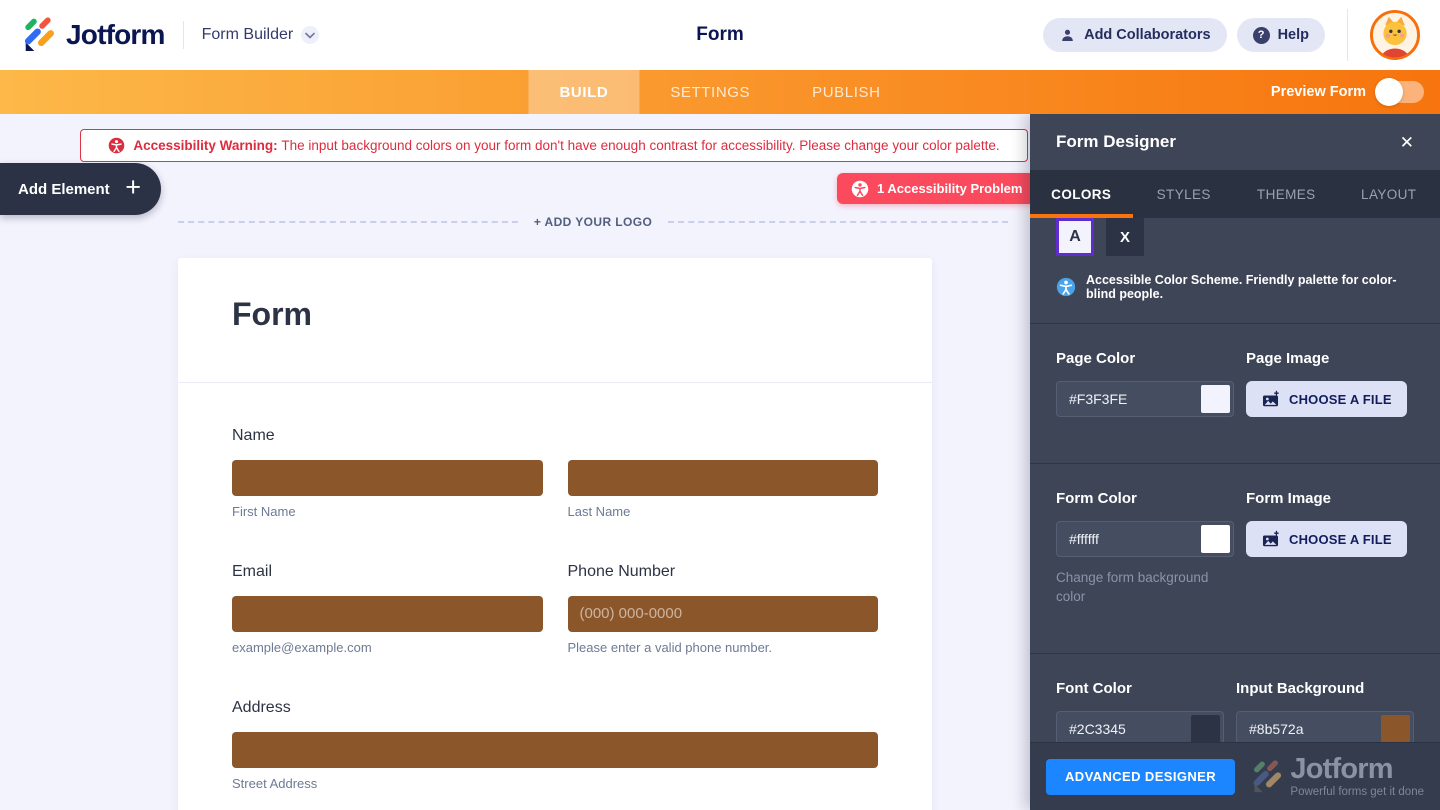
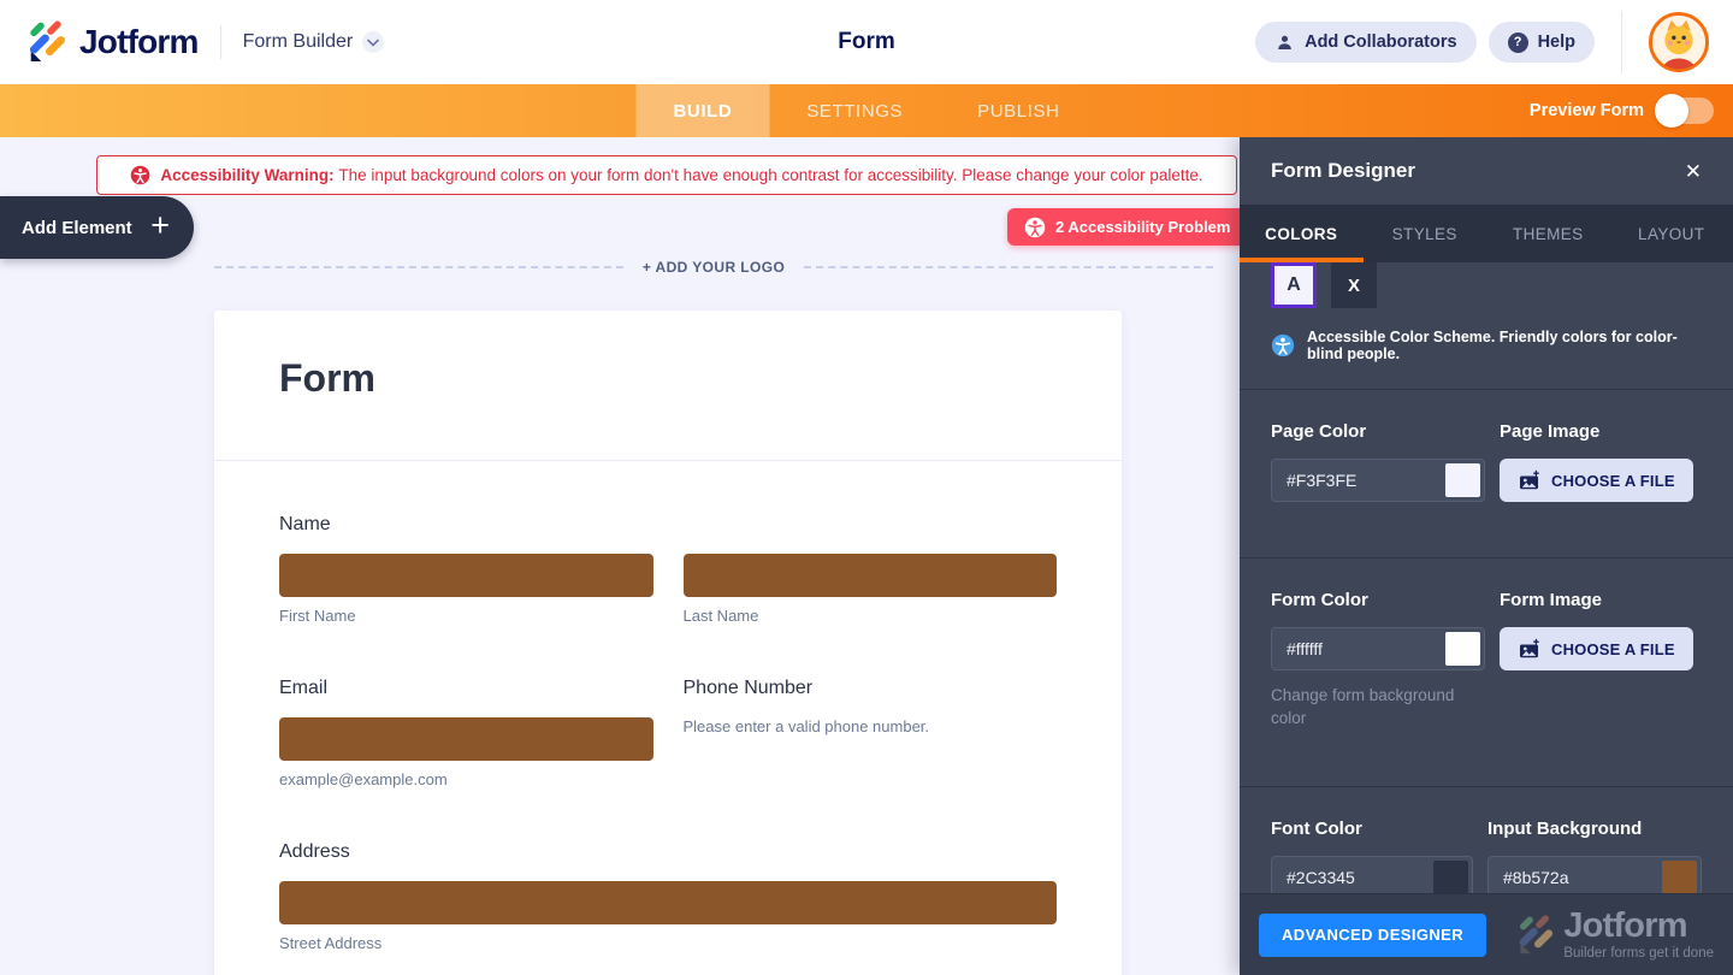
  Jotform
  Form Builder
  Form
  Add Collaborators
  ?
  Help
  BUILD
  SETTINGS
  PUBLISH
  Preview Form
  Accessibility Warning: The input background colors on your form don't have enough contrast for accessibility. Please change your color palette.
  Add Element
  +
- 1 Accessibility Problem
+ 2 Accessibility Problem
  + ADD YOUR LOGO
  Form
  Name
  First Name
  Last Name
  Email
  example@example.com
  Phone Number
- (000) 000-0000
  Please enter a valid phone number.
  Address
  Street Address
  Form Designer
  ✕
  COLORS
  STYLES
  THEMES
  LAYOUT
  A
  X
- Accessible Color Scheme. Friendly palette for color-blind people.
+ Accessible Color Scheme. Friendly colors for color-blind people.
  Page Color
  #F3F3FE
  Page Image
  CHOOSE A FILE
  Form Color
  #ffffff
  Change form background color
  Form Image
  CHOOSE A FILE
  Font Color
  #2C3345
  Input Background
  #8b572a
  ADVANCED DESIGNER
  Jotform
- Powerful forms get it done
+ Builder forms get it done
